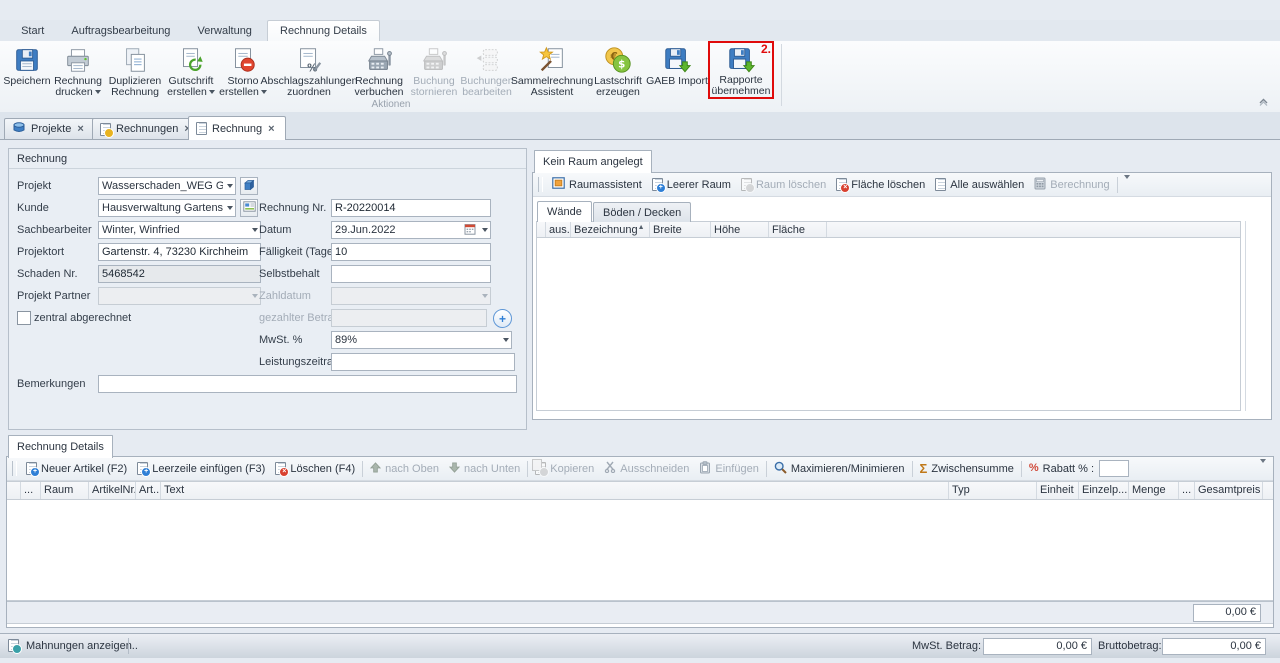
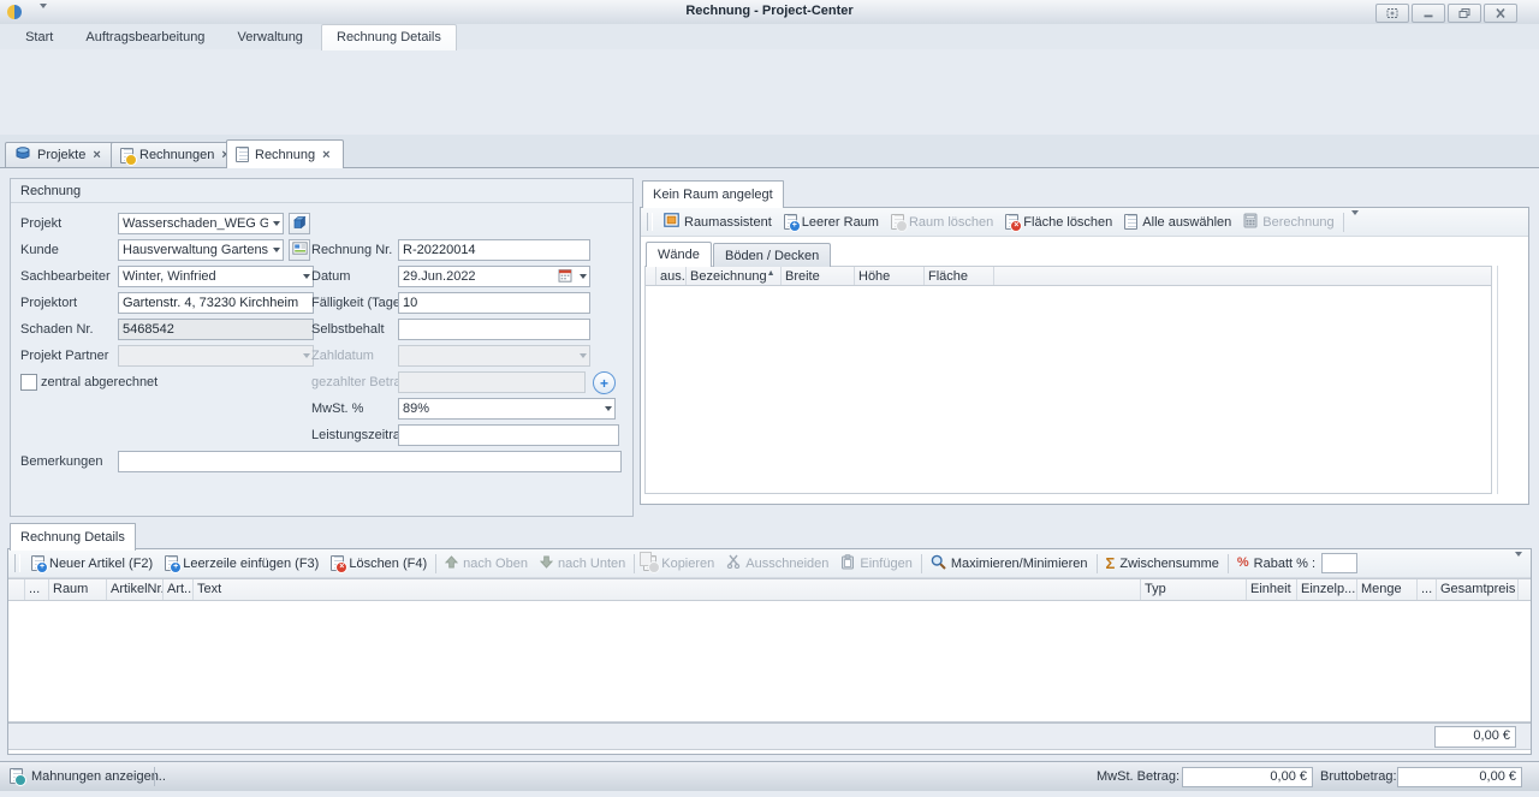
+ Rechnung - Project-Center
  Start Auftragsbearbeitung Verwaltung Rechnung Details
- Speichern
- Rechnung drucken
- Duplizieren Rechnung
- Gutschrift erstellen
- Storno erstellen
- %
- Abschlagszahlungen zuordnen
- Rechnung verbuchen
- Buchung stornieren
- Buchungen bearbeiten
- Sammelrechnung Assistent
- €
- $
- Lastschrift erzeugen
- GAEB Import
- 2.
- Rapporte übernehmen
- Aktionen
  Projekte
  Rechnungen
  Rechnung
  Rechnung
  Projekt
  Wasserschaden_WEG G
  Kunde
  Hausverwaltung Gartens
  Rechnung Nr.
  R-20220014
  Sachbearbeiter
  Winter, Winfried
  Datum
  29.Jun.2022
  Projektort
  Gartenstr. 4, 73230 Kirchheim
  Fälligkeit (Tage
  10
  Schaden Nr.
  5468542
  Selbstbehalt
  Projekt Partner
  Zahldatum
  zentral abgerechnet
  gezahlter Betr
  +
  MwSt. %
  89%
  Leistungszeitra
  Bemerkungen
  Kein Raum angelegt
  Raumassistent
  Leerer Raum
  Raum löschen
  Fläche löschen
  Alle auswählen
  Berechnung
  Wände
  Böden / Decken
  Bezeichnung
  Breite
  Höhe
  Fläche
  Rechnung Details
  Neuer Artikel (F2)
  Leerzeile einfügen (F3)
  Löschen (F4)
  nach Oben
  nach Unten
  Kopieren
  Ausschneiden
  Einfügen
  Maximieren/Minimieren
  Zwischensumme
  Rabatt % :
  ...
  Raum
  ArtikelNr
  Art..
  Text
  Typ
  Einheit
  Einzelp...
  Menge
  ...
  Gesamtpreis
  0,00 €
  Mahnungen anzeige..
  MwSt. Betrag:
  0,00 €
  Bruttobetrag:
  0,00 €
